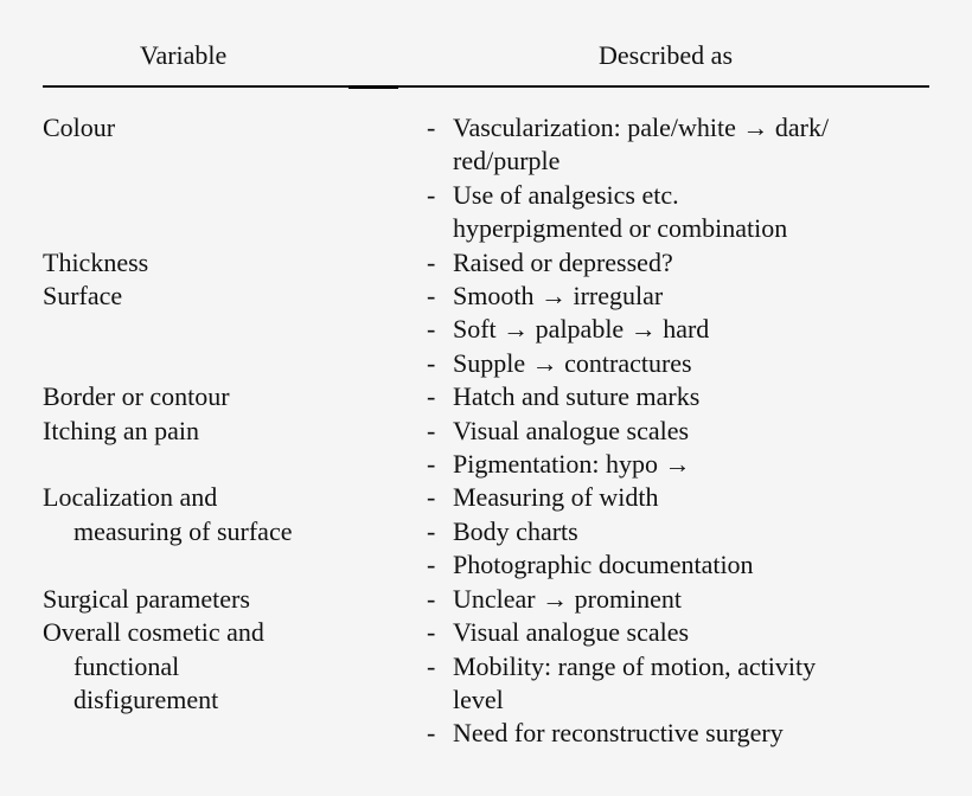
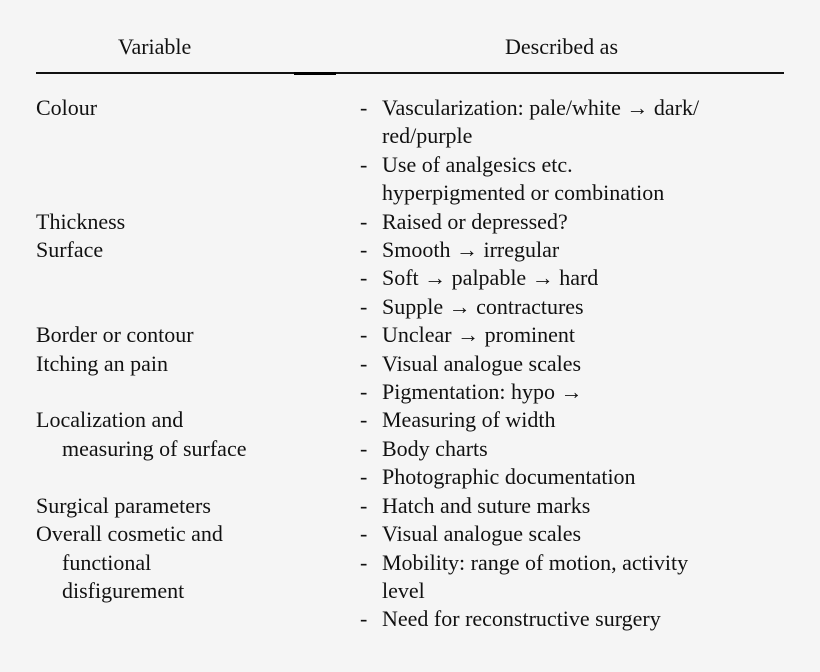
  Variable
  Described as
  Colour
  -
  Vascularization: pale/white → dark/
  red/purple
  -
  Use of analgesics etc.
  hyperpigmented or combination
  Thickness
  -
  Raised or depressed?
  Surface
  -
  Smooth → irregular
  -
  Soft → palpable → hard
  -
  Supple → contractures
  Border or contour
  -
- Hatch and suture marks
+ Unclear → prominent
  Itching an pain
  -
  Visual analogue scales
  -
  Pigmentation: hypo →
  Localization and
  measuring of surface
  -
  Measuring of width
  -
  Body charts
  -
  Photographic documentation
  Surgical parameters
  -
- Unclear → prominent
+ Hatch and suture marks
  Overall cosmetic and
  functional
  disfigurement
  -
  Visual analogue scales
  -
  Mobility: range of motion, activity
  level
  -
  Need for reconstructive surgery
